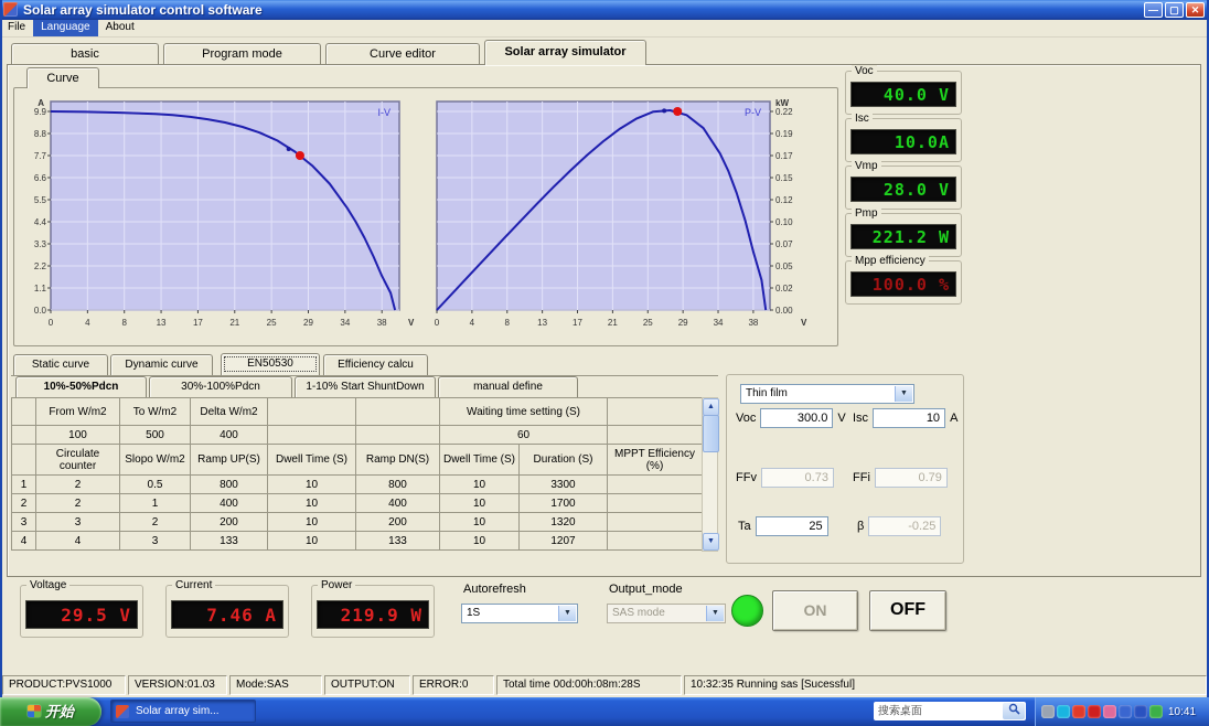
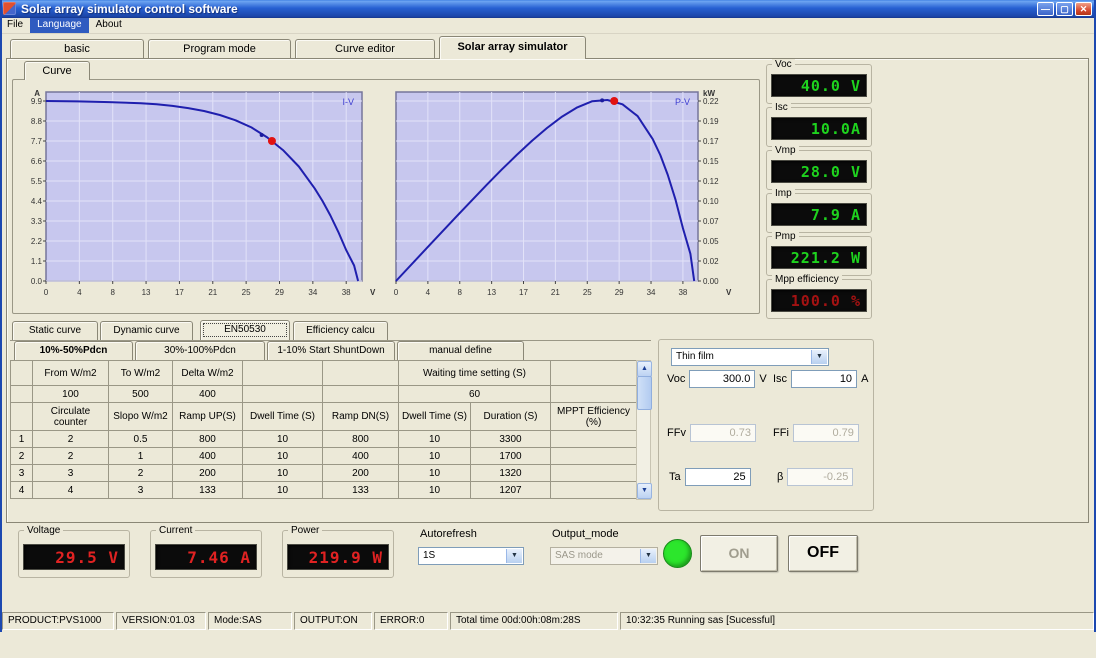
  Solar array simulator control software
  —
  ▢
  ✕
  File Language About
  basic
  Program mode
  Curve editor
  Solar array simulator
  Curve
  0
  4
  8
  13
  17
  21
  25
  29
  34
  38
  9.9
  8.8
  7.7
  6.6
  5.5
  4.4
  3.3
  2.2
  1.1
  0.0
  A
  V
  I-V
  0
  4
  8
  13
  17
  21
  25
  29
  34
  38
  0.22
  0.19
  0.17
  0.15
  0.12
  0.10
  0.07
  0.05
  0.02
  0.00
  kW
  V
  P-V
  Voc
  40.0 V
  Isc
  10.0A
  Vmp
  28.0 V
+ Imp
+ 7.9 A
  Pmp
  221.2 W
  Mpp efficiency
  100.0 %
  Static curve
  Dynamic curve
  EN50530
  Efficiency calcu
  10%-50%Pdcn
  30%-100%Pdcn
  1-10% Start ShuntDown
  manual define
  	From W/m2	To W/m2	Delta W/m2			Waiting time setting (S)
  	100	500	400			60
  	Circulate counter	Slopo W/m2	Ramp UP(S)	Dwell Time (S)	Ramp DN(S)	Dwell Time (S)	Duration (S)	MPPT Efficiency (%)
  1	2	0.5	800	10	800	10	3300
  2	2	1	400	10	400	10	1700
  3	3	2	200	10	200	10	1320
  4	4	3	133	10	133	10	1207
  Thin film
  Voc
  300.0
  V
  Isc
  10
  A
  FFv
  0.73
  FFi
  0.79
  Ta
  25
  β
  -0.25
  Voltage
  29.5 V
  Current
  7.46 A
  Power
  219.9 W
  Autorefresh
  1S
  Output_mode
  SAS mode
  ON
  OFF
  PRODUCT:PVS1000
  VERSION:01.03
  Mode:SAS
  OUTPUT:ON
  ERROR:0
  Total time 00d:00h:08m:28S
  10:32:35 Running sas [Sucessful]
- 开始
- Solar array sim...
- 搜索桌面
- 10:41
